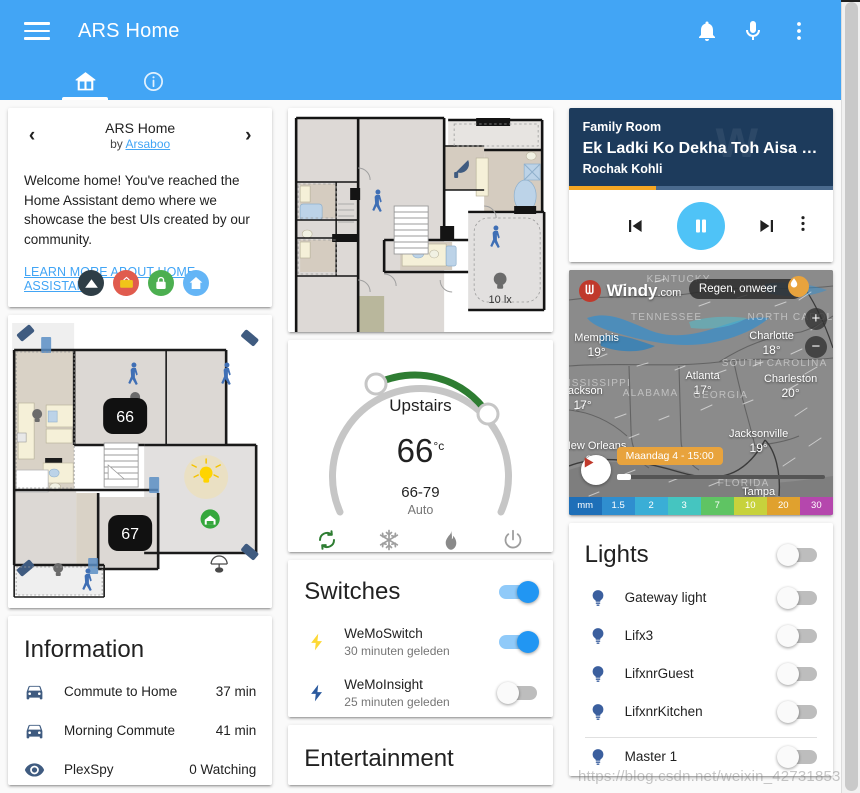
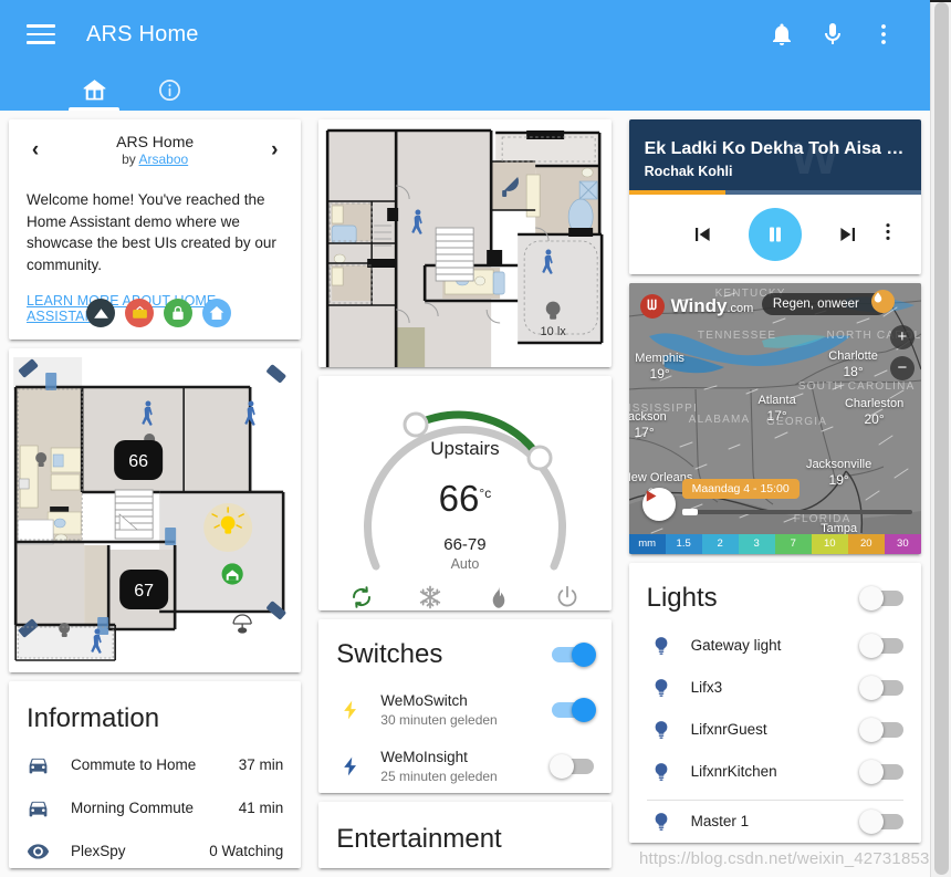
  ARS Home
  ‹
  ARS Home
  by Arsaboo
  ›
  Welcome home! You've reached the Home Assistant demo where we showcase the best UIs created by our community.
  LEARN ME AUTOM ASSISTA
  66
  67
  Information
  Commute to Home
  37 min
  Morning Commute
  41 min
  PlexSpy
  0 Watching
  10 lx
  Upstairs
  66°c
  66-79
  Auto
  Switches
  WeMoSwitch
  30 minuten geleden
  WeMoInsight
  25 minuten geleden
  Entertainment
  w
- Family Room
  Ek Ladki Ko Dekha Toh Aisa La
  Rochak Kohli
  KENTUCKY
  TENNESSEE
  NORTH CAROL
  ISSISSIPPI
  ALABAMA
  GEORGIA
  SOUTH CAROLINA
  FLORIDA
  Memphis
  19°
  Charlotte
  18°
  Atlanta
  17°
  Charleston
  20°
  ackson
  17°
  ew Orleans
  Jacksonville
  19°
  Tampa
  ᗯ
  Windy.com
  Regen, onweer
  +
  −
  Maandag 4 - 15:00
  mm
  1.5
  2
  3
  7
  10
  20
  30
  Lights
  Gateway light
  Lifx3
  LifxnrGuest
  LifxnrKitchen
  Master 1
  https://blog.csdn.net/weixin_42731853
